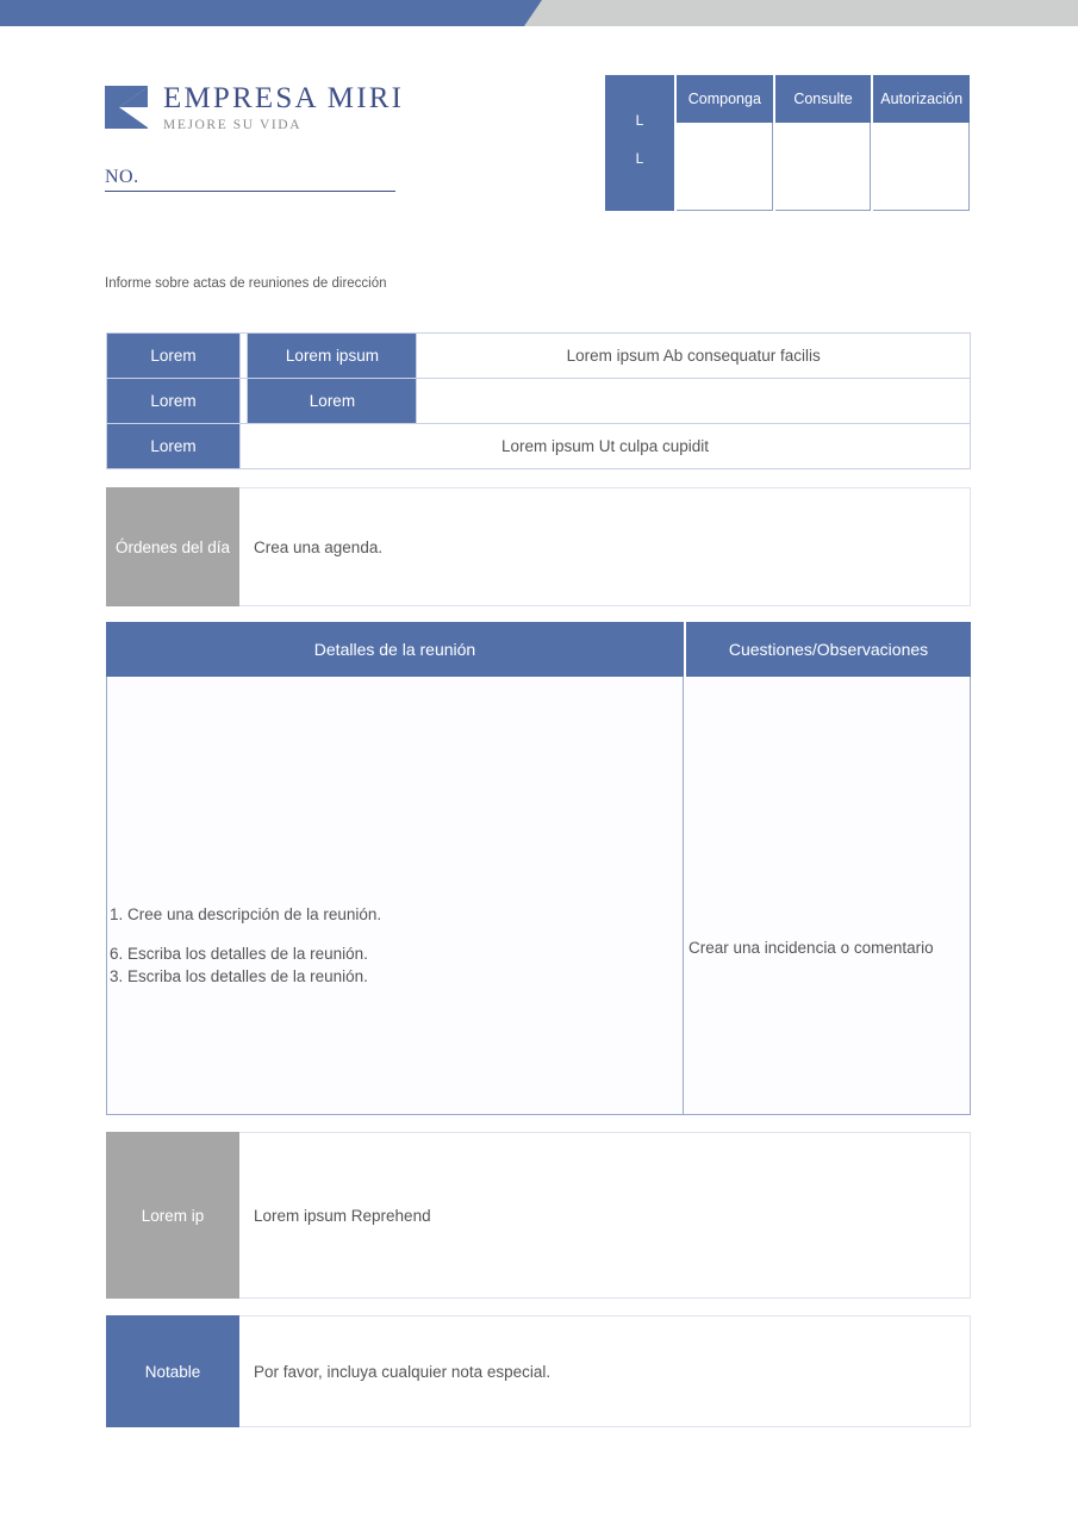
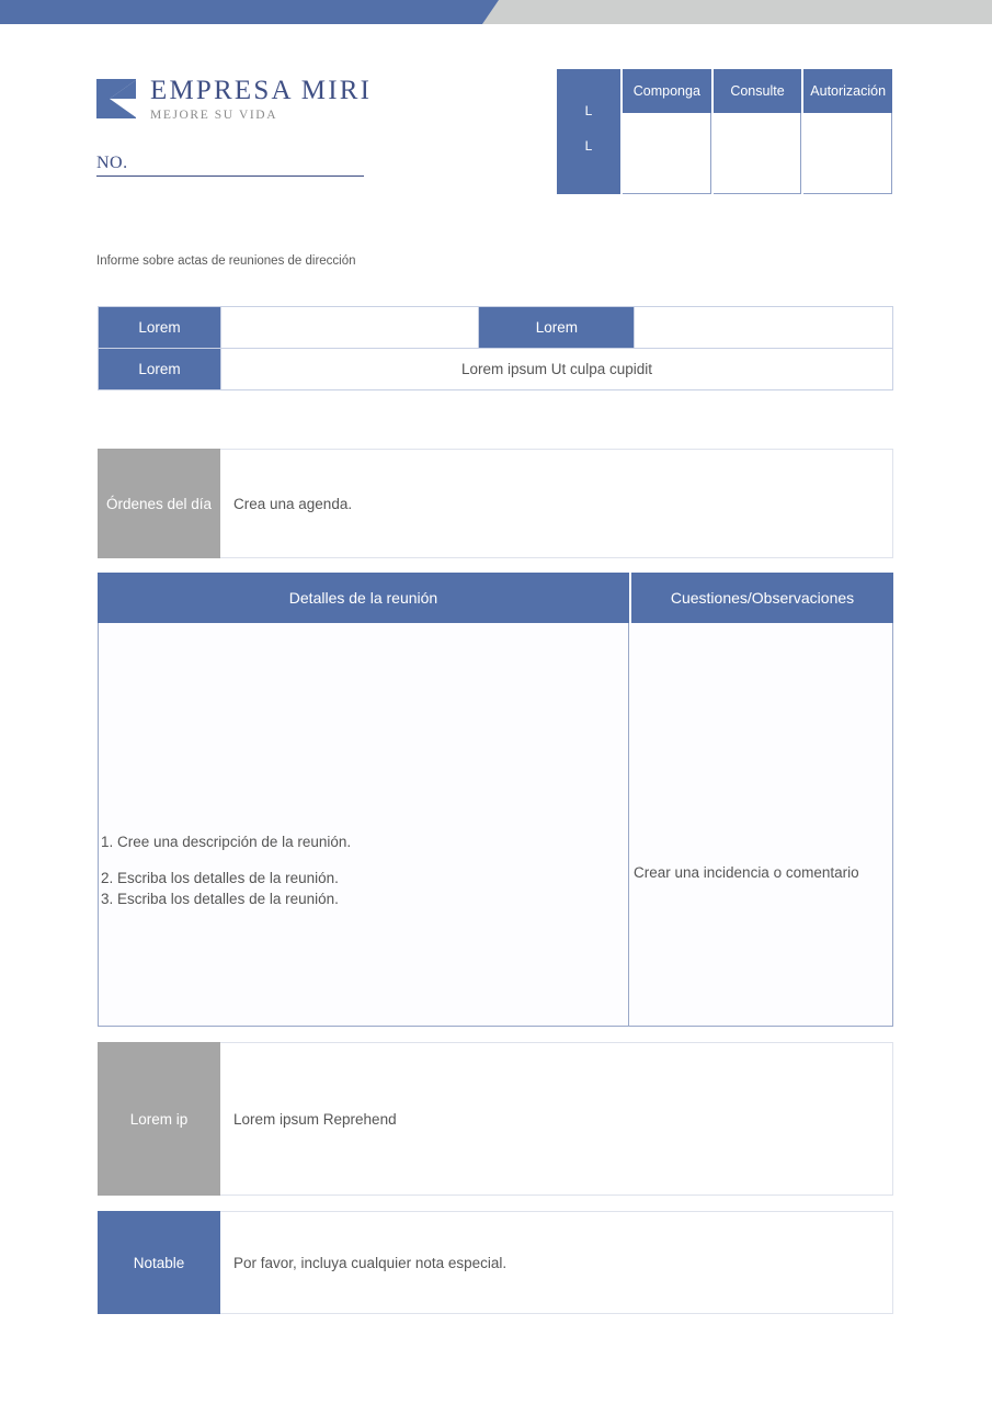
  EMPRESA MIRI
  MEJORE SU VIDA
  NO.
  L
  L
  Componga
  Consulte
  Autorización
  Informe sobre actas de reuniones de dirección
- Lorem		Lorem ipsum	Lorem ipsum Ab consequatur facilis
  Lorem		Lorem
  Lorem	Lorem ipsum Ut culpa cupidit
  Órdenes del día
  Crea una agenda.
  Detalles de la reunión
  1. Cree una descripción de la reunión.
- 6. Escriba los detalles de la reunión.
+ 2. Escriba los detalles de la reunión.
  3. Escriba los detalles de la reunión.
  Cuestiones/Observaciones
  Crear una incidencia o comentario
  Lorem ip
  Lorem ipsum Reprehend
  Notable
  Por favor, incluya cualquier nota especial.
